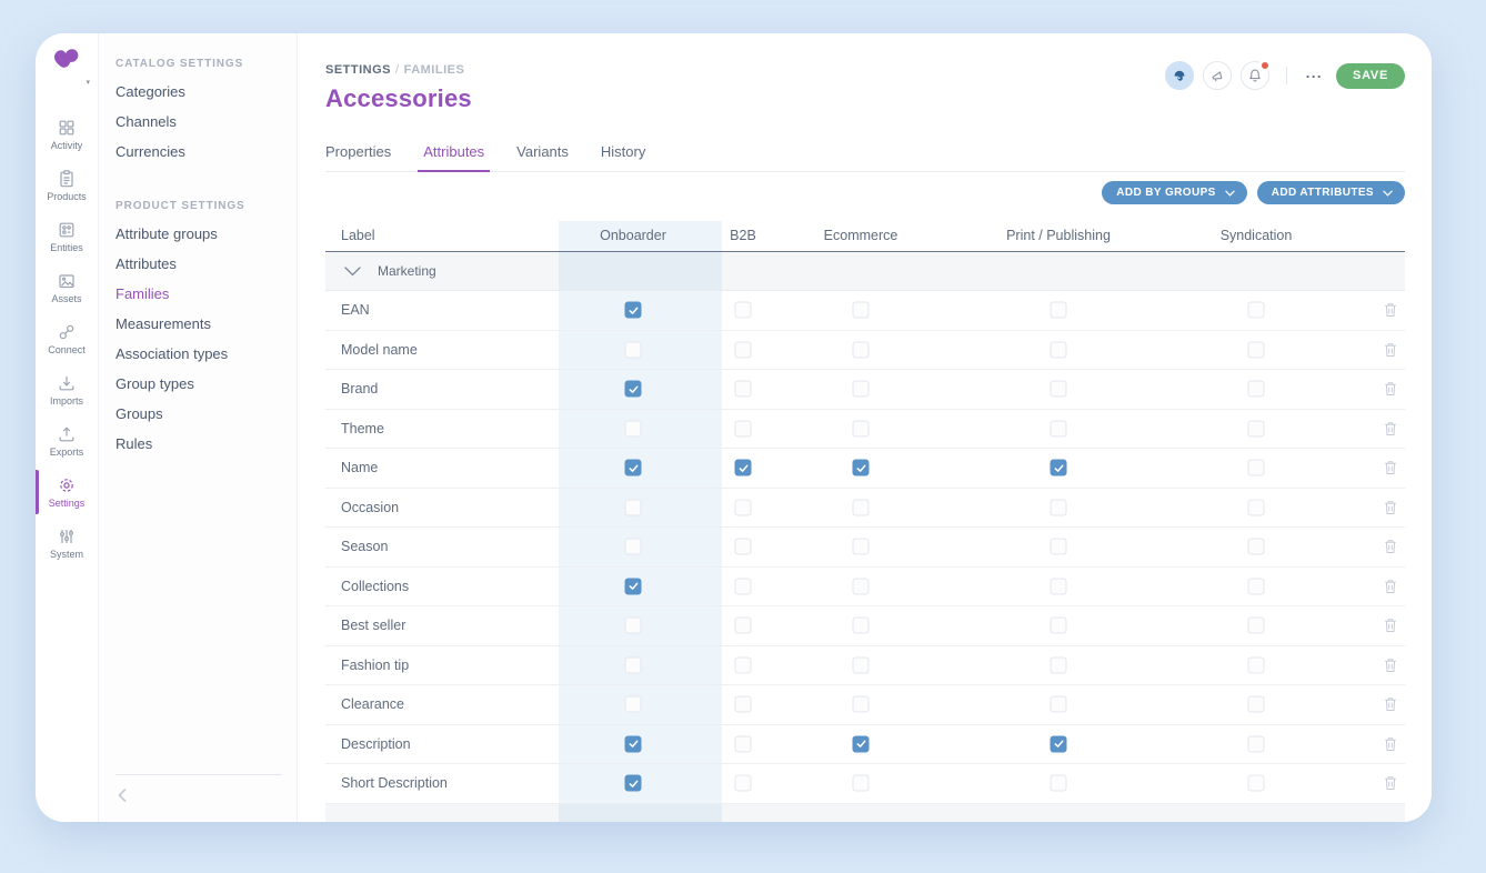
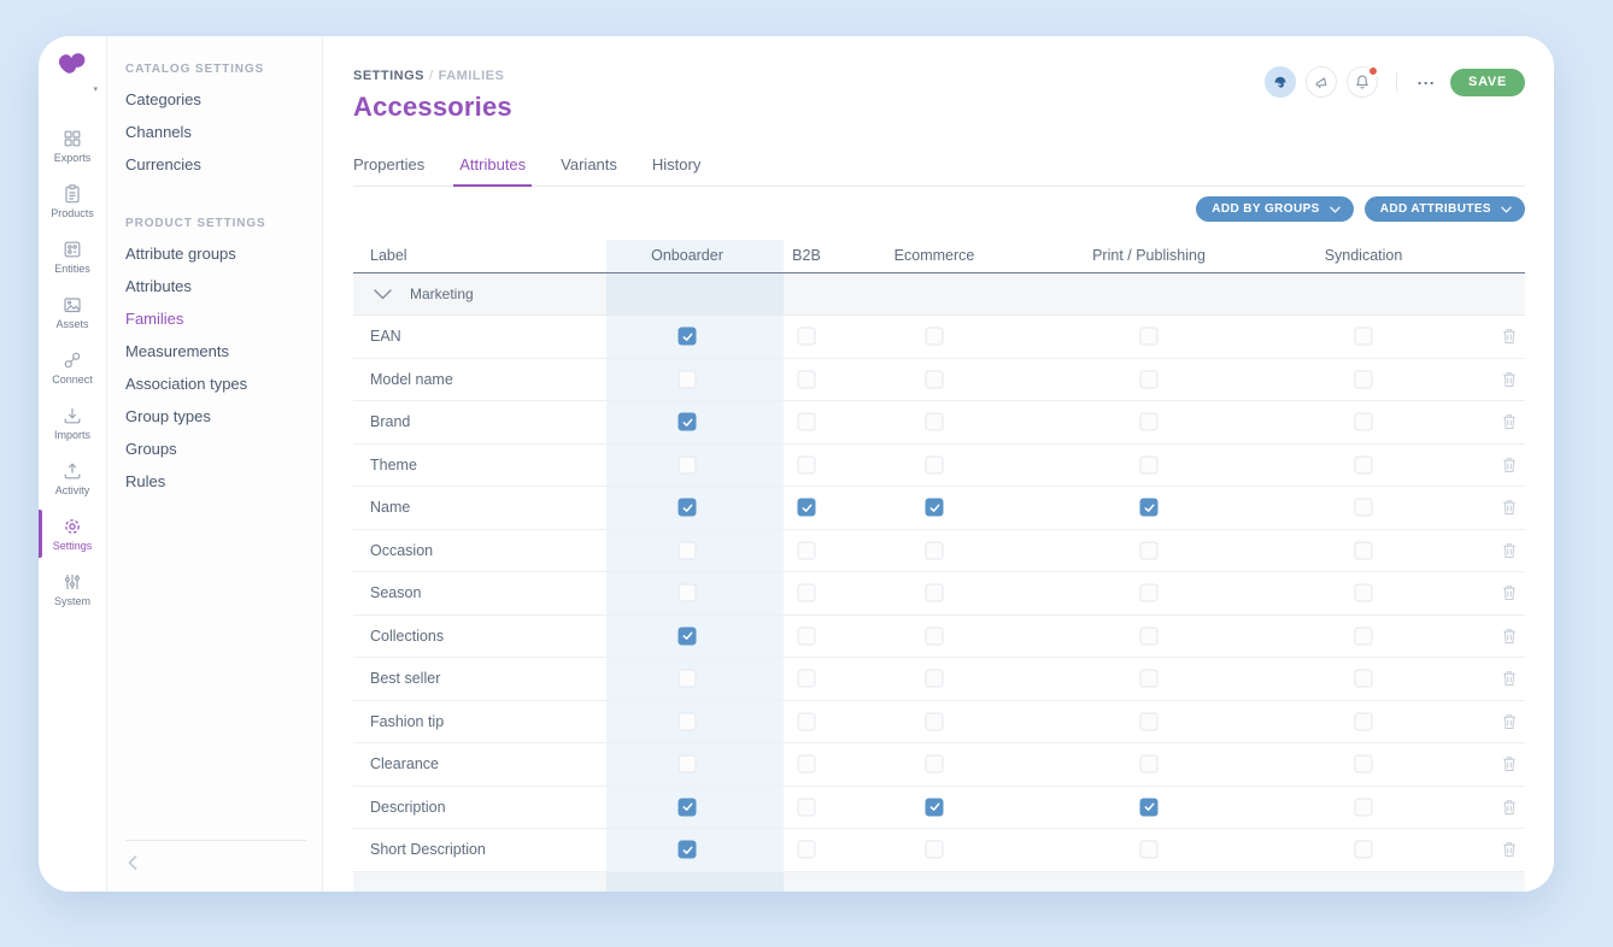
- Activity
+ Exports
  Products
  Entities
  Assets
  Connect
  Imports
- Exports
+ Activity
  Settings
  System
  CATALOG SETTINGS
  Categories
  Channels
  Currencies
  PRODUCT SETTINGS
  Attribute groups
  Attributes
  Families
  Measurements
  Association types
  Group types
  Groups
  Rules
  SETTINGS / FAMILIES
  Accessories
  ...
  SAVE
  Properties
  Attributes
  Variants
  History
  ADD BY GROUPS
  ADD ATTRIBUTES
  Label
  Onboarder
  B2B
  Ecommerce
  Print / Publishing
  Syndication
  Marketing
  EAN
  Model name
  Brand
  Theme
  Name
  Occasion
  Season
  Collections
  Best seller
  Fashion tip
  Clearance
  Description
  Short Description
